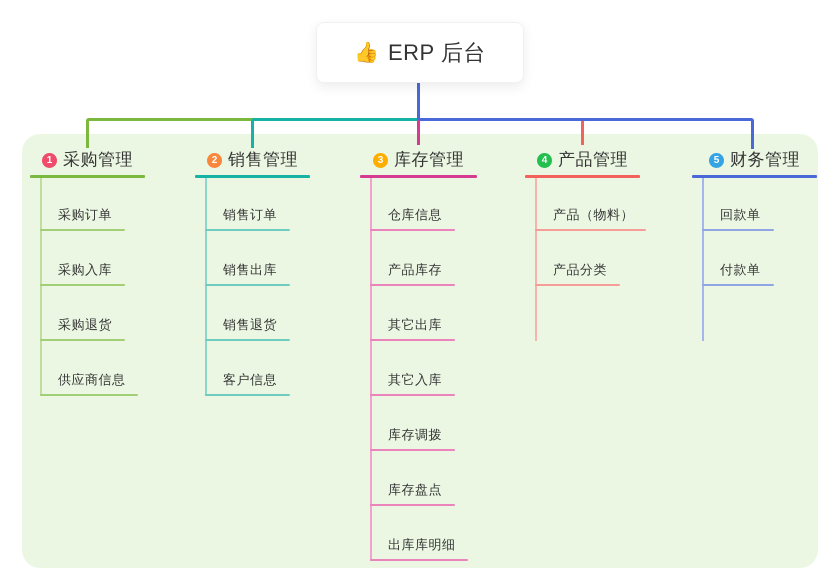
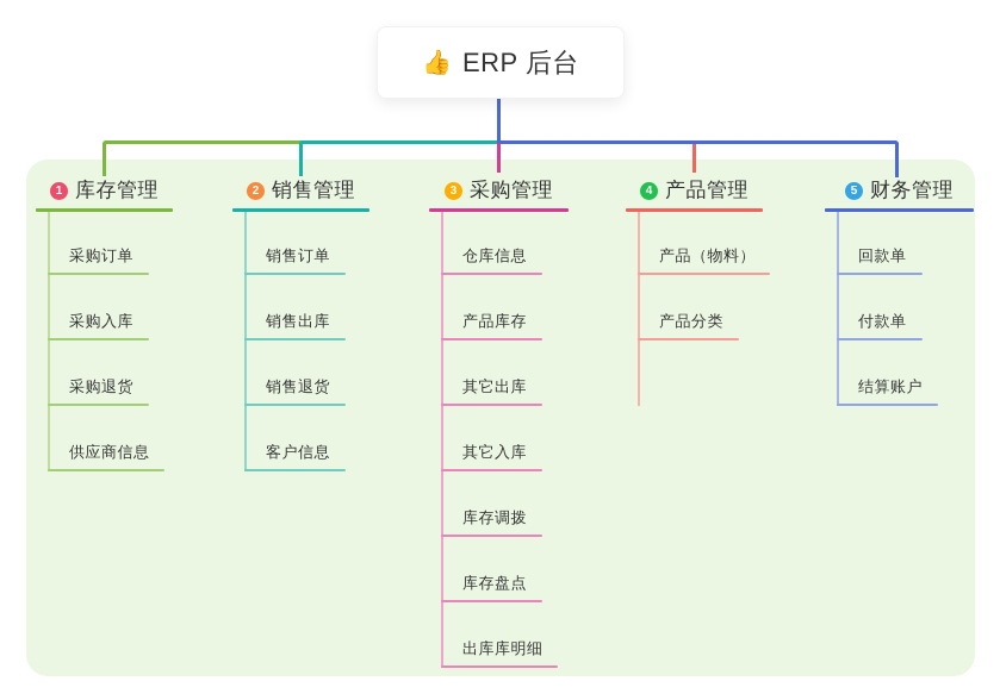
  👍
  ERP 后台
  1
- 采购管理
+ 库存管理
  采购订单
  采购入库
  采购退货
  供应商信息
  2
  销售管理
  销售订单
  销售出库
  销售退货
  客户信息
  3
- 库存管理
+ 采购管理
  仓库信息
  产品库存
  其它出库
  其它入库
  库存调拨
  库存盘点
  出库库明细
  4
  产品管理
  产品（物料）
  产品分类
  5
  财务管理
  回款单
  付款单
+ 结算账户
